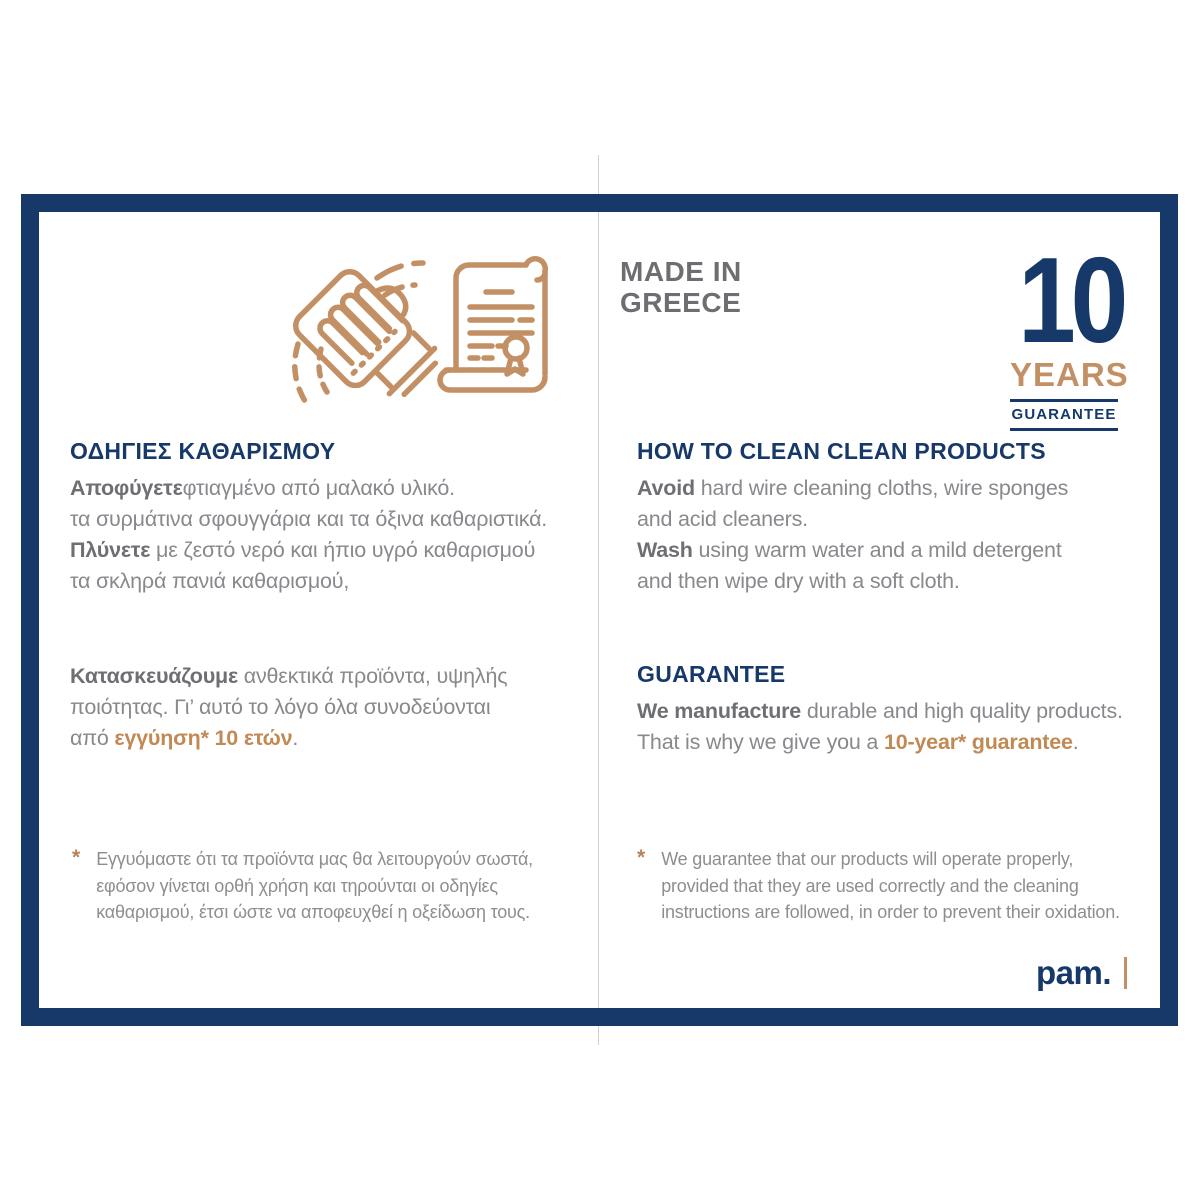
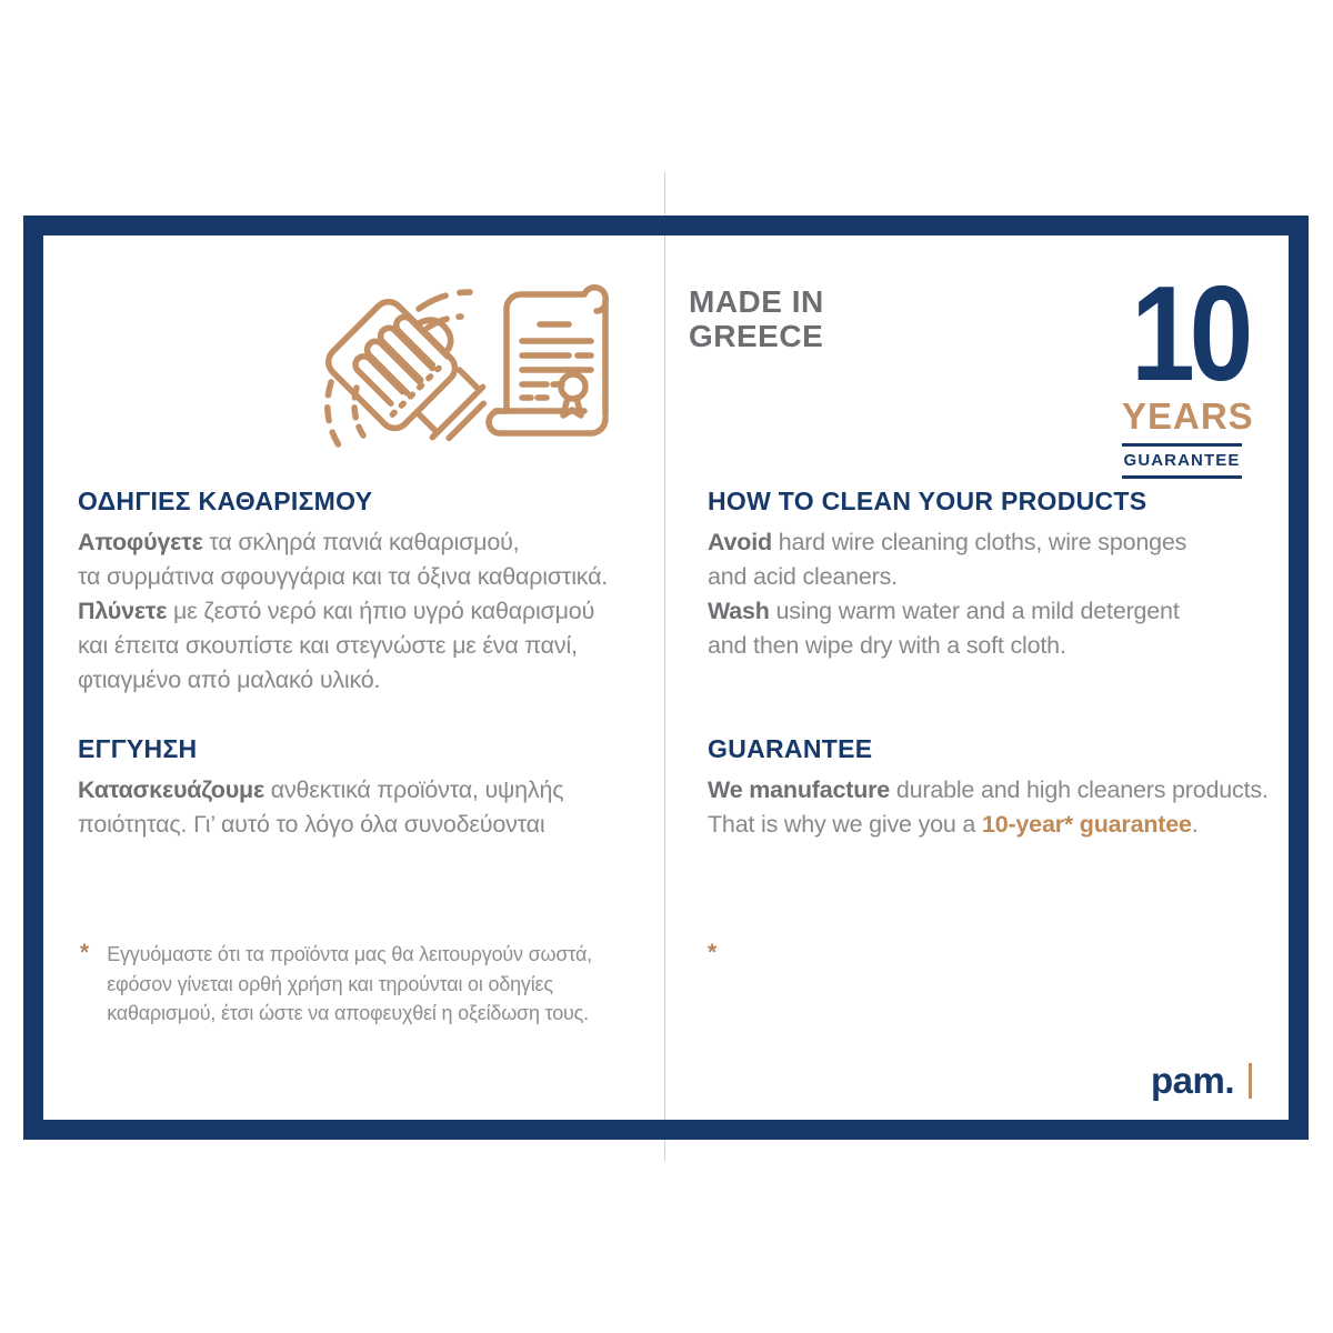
  MADE IN
  GREECE
  10
  YEARS
  GUARANTEE
  ΟΔΗΓΙΕΣ ΚΑΘΑΡΙΣΜΟΥ
- Αποφύγετεφτιαγμένο από μαλακό υλικό.
+ Αποφύγετε τα σκληρά πανιά καθαρισμού,
  τα συρμάτινα σφουγγάρια και τα όξινα καθαριστικά.
  Πλύνετε με ζεστό νερό και ήπιο υγρό καθαρισμού
+ και έπειτα σκουπίστε και στεγνώστε με ένα πανί,
- τα σκληρά πανιά καθαρισμού,
+ φτιαγμένο από μαλακό υλικό.
+ ΕΓΓΥΗΣΗ
  Κατασκευάζουμε ανθεκτικά προϊόντα, υψηλής
  ποιότητας. Γι’ αυτό το λόγο όλα συνοδεύονται
- από εγγύηση* 10 ετών.
  *
  Εγγυόμαστε ότι τα προϊόντα μας θα λειτουργούν σωστά,
  εφόσον γίνεται ορθή χρήση και τηρούνται οι οδηγίες
  καθαρισμού, έτσι ώστε να αποφευχθεί η οξείδωση τους.
- HOW TO CLEAN CLEAN PRODUCTS
+ HOW TO CLEAN YOUR PRODUCTS
  Avoid hard wire cleaning cloths, wire sponges
  and acid cleaners.
  Wash using warm water and a mild detergent
  and then wipe dry with a soft cloth.
  GUARANTEE
- We manufacture durable and high quality products.
+ We manufacture durable and high cleaners products.
  That is why we give you a 10-year* guarantee.
  *
- We guarantee that our products will operate properly,
- provided that they are used correctly and the cleaning
- instructions are followed, in order to prevent their oxidation.
  pam.
